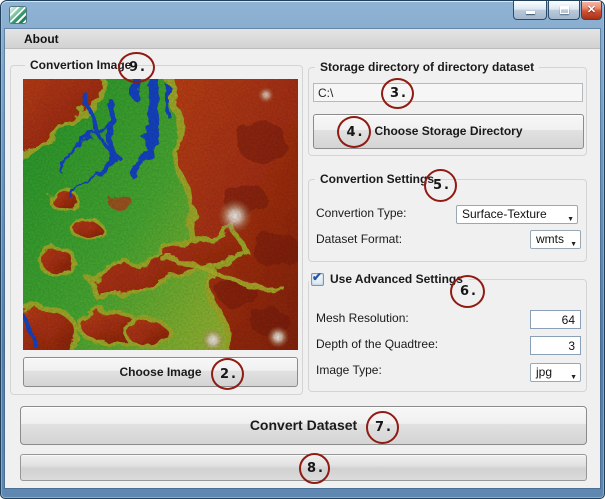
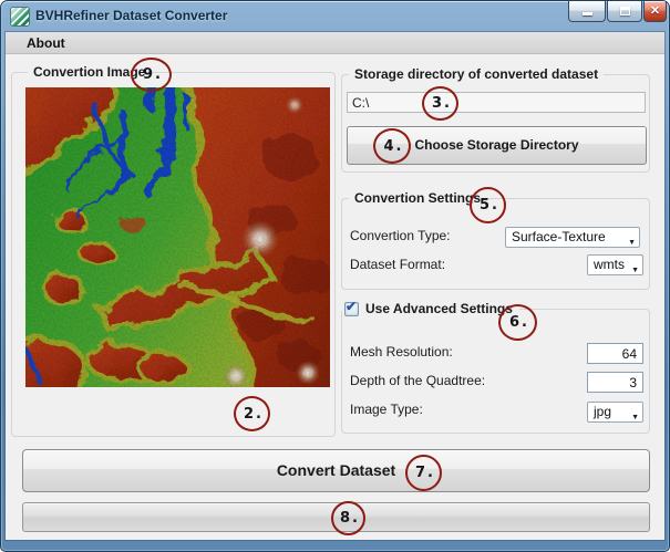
+ BVHRefiner Dataset Converter
  ✕
  About
  Convertion Image
- Choose Image
- Storage directory of directory dataset
+ Storage directory of converted dataset
  C:\
  Choose Storage Directory
  Convertion Settings
  Convertion Type:
  Surface-Texture
  Dataset Format:
  wmts
  ✔
  Use Advanced Settings
  Mesh Resolution:
  64
  Depth of the Quadtree:
  3
  Image Type:
  jpg
  Convert Dataset
  9.
  2.
  3.
  4.
  5.
  6.
  7.
  8.
